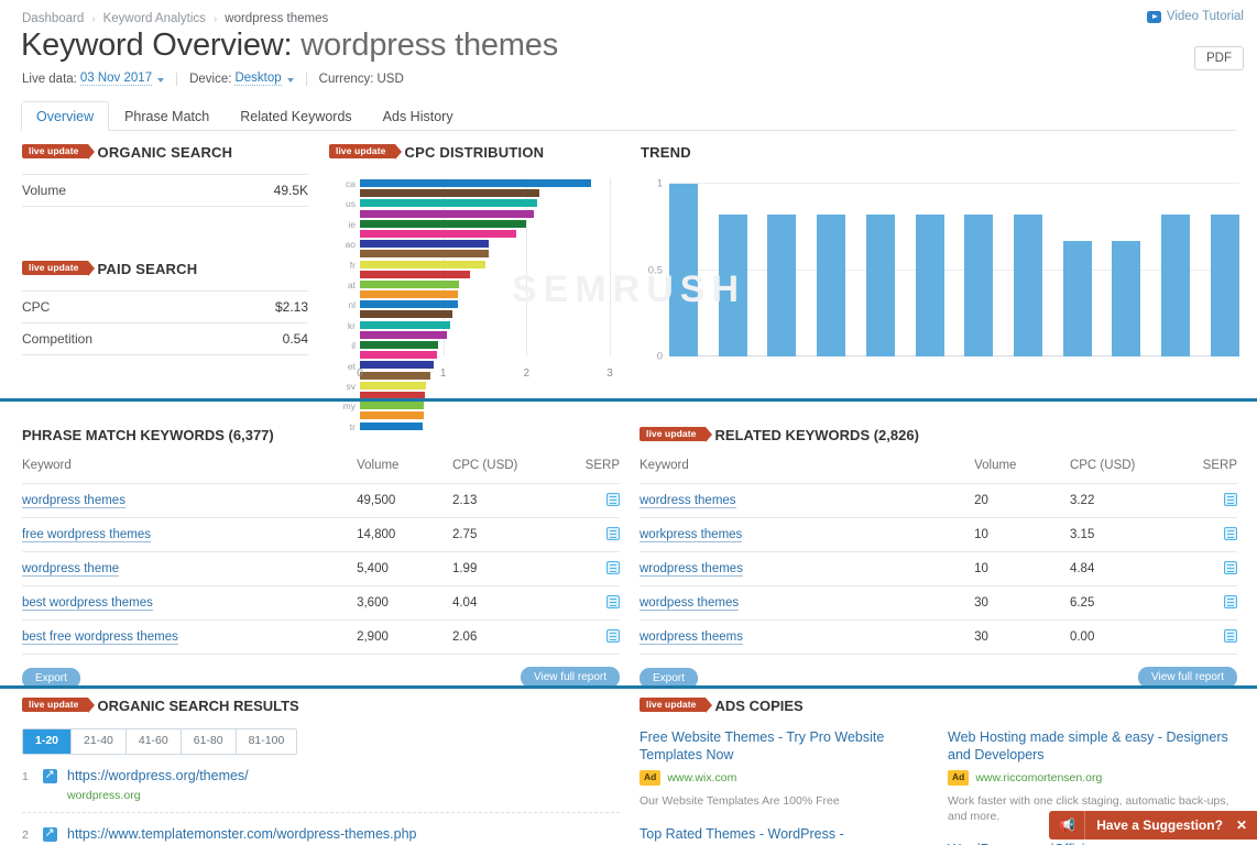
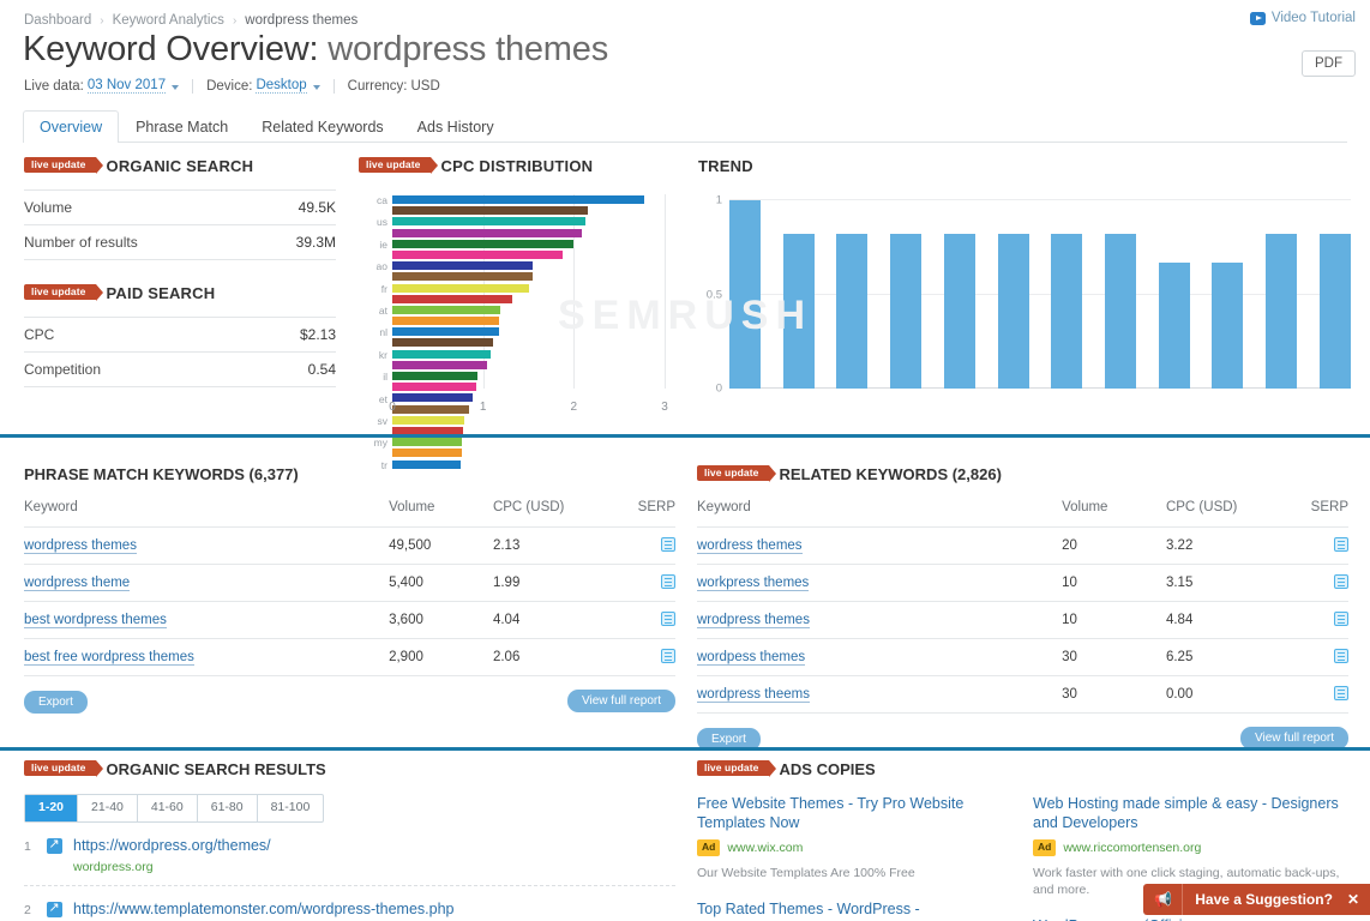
  Dashboard
  ›
  Keyword Analytics
  ›
  wordpress themes
  Video Tutorial
  Keyword Overview: wordpress themes
  PDF
  Live data:
  03 Nov 2017
  Device:
  Desktop
  Currency:
  USD
  Overview
  Phrase Match
  Related Keywords
  Ads History
  live update
  ORGANIC SEARCH
  Volume	49.5K
+ Number of results	39.3M
  live update
  PAID SEARCH
  CPC	$2.13
  Competition	0.54
  live update
  CPC DISTRIBUTION
  ca
  us
  ie
  ao
  fr
  at
  nl
  kr
  il
  et
  sv
  my
  tr
  0
  1
  2
  3
  TREND
  0
  0.5
  1
  SEMRUSH
  PHRASE MATCH KEYWORDS (6,377)
  Keyword	Volume	CPC (USD)	SERP
  wordpress themes	49,500	2.13
- free wordpress themes	14,800	2.75
  wordpress theme	5,400	1.99
  best wordpress themes	3,600	4.04
  best free wordpress themes	2,900	2.06
  Export
  View full report
  live update
  RELATED KEYWORDS (2,826)
  Keyword	Volume	CPC (USD)	SERP
  wordress themes	20	3.22
  workpress themes	10	3.15
  wrodpress themes	10	4.84
  wordpess themes	30	6.25
  wordpress theems	30	0.00
  Export
  View full report
  live update
  ORGANIC SEARCH RESULTS
  1-20
  21-40
  41-60
  61-80
  81-100
  1
  https://wordpress.org/themes/
  wordpress.org
  2
  https://www.templatemonster.com/wordpress-themes.php
  live update
  ADS COPIES
  Free Website Themes - Try Pro Website Templates Now
  Ad
  www.wix.com
  Our Website Templates Are 100% Free
  Web Hosting made simple & easy - Designers and Developers
  Ad
  www.riccomortensen.org
  Work faster with one click staging, automatic back-ups, and more.
  📢
  Have a Suggestion?
  ✕
